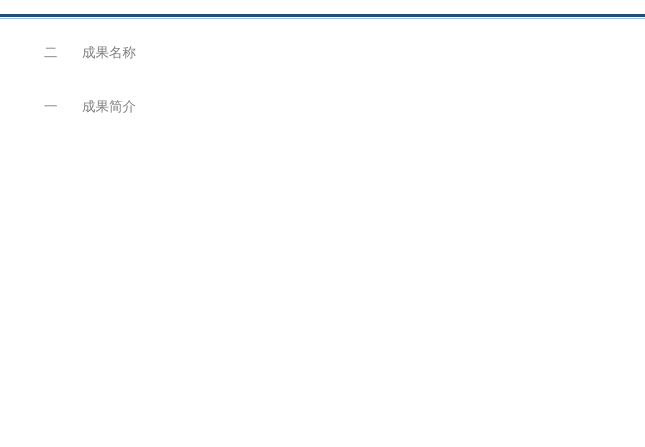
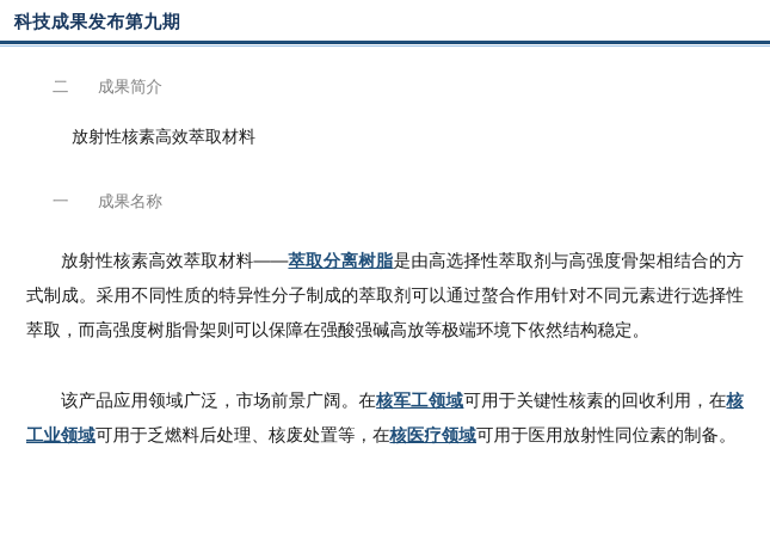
+ 科技成果发布第九期
  二
- 成果名称
+ 成果简介
+ 放射性核素高效萃取材料
  一
- 成果简介
+ 成果名称
+ 放射性核素高效萃取材料——萃取分离树脂是由高选择性萃取剂与高强度骨架相结合的方式制成。采用不同性质的特异性分子制成的萃取剂可以通过螯合作用针对不同元素进行选择性萃取，而高强度树脂骨架则可以保障在强酸强碱高放等极端环境下依然结构稳定。
+ 该产品应用领域广泛，市场前景广阔。在核军工领域可用于关键性核素的回收利用，在核工业领域可用于乏燃料后处理、核废处置等，在核医疗领域可用于医用放射性同位素的制备。
